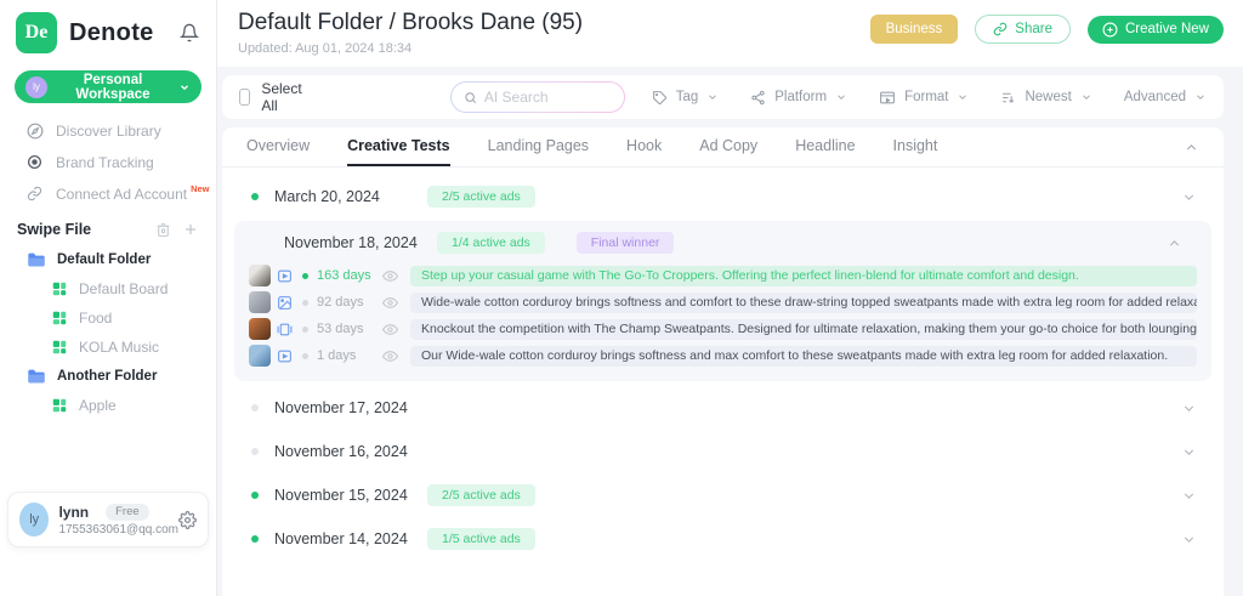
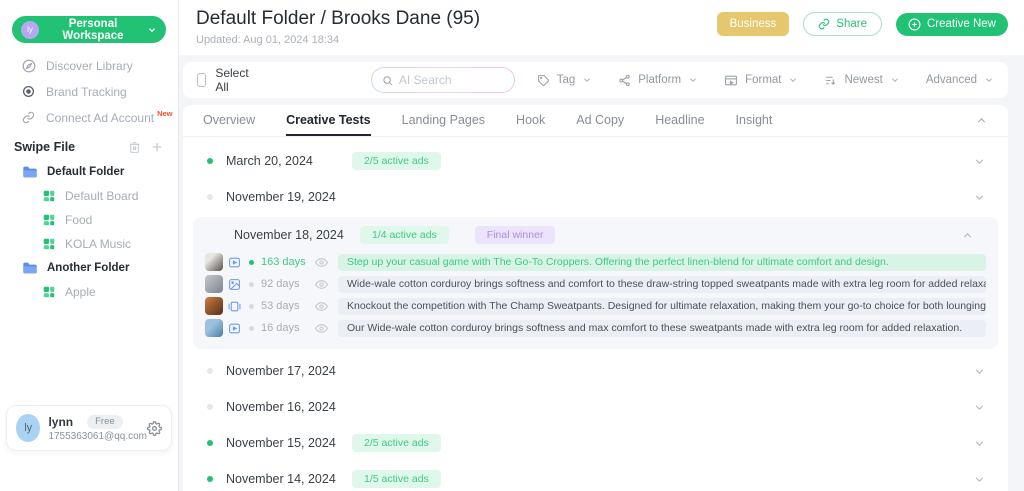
- De
- Denote
  ly
  Personal Workspace
  Discover Library
  Brand Tracking
  Connect Ad Account
  New
  Swipe File
  Default Folder
  Default Board
  Food
  KOLA Music
  Another Folder
  Apple
  ly
  lynn
  Free
  1755363061@qq.com
  Default Folder / Brooks Dane (95)
  Updated: Aug 01, 2024 18:34
  Business
  Share
  Creative New
  Select All
  AI Search
  Tag
  Platform
  Format
  Newest
  Advanced
  Overview
  Creative Tests
  Landing Pages
  Hook
  Ad Copy
  Headline
  Insight
  March 20, 2024
  2/5 active ads
+ November 19, 2024
  November 18, 2024
  1/4 active ads
  Final winner
  163 days
  Step up your casual game with The Go-To Croppers. Offering the perfect linen-blend for ultimate comfort and design.
  92 days
  Wide-wale cotton corduroy brings softness and comfort to these draw-string topped sweatpants made with extra leg room for added relax
  53 days
  Knockout the competition with The Champ Sweatpants. Designed for ultimate relaxation, making them your go-to choice for both lounging
- 1 days
+ 16 days
  Our Wide-wale cotton corduroy brings softness and max comfort to these sweatpants made with extra leg room for added relaxation.
  November 17, 2024
  November 16, 2024
  November 15, 2024
  2/5 active ads
  November 14, 2024
  1/5 active ads
